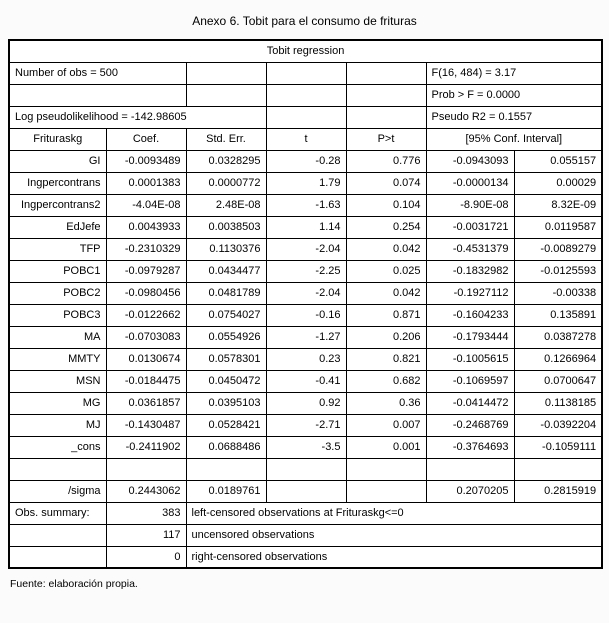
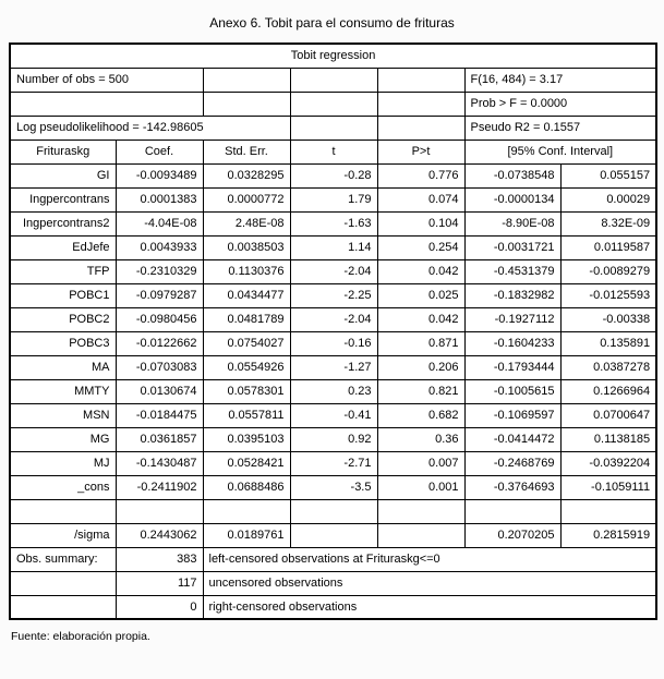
  Anexo 6. Tobit para el consumo de frituras
  Tobit regression
  Number of obs = 500				F(16, 484) = 3.17
  				Prob > F = 0.0000
  Log pseudolikelihood = -142.98605			Pseudo R2 = 0.1557
  Frituraskg	Coef.	Std. Err.	t	P>t	[95% Conf. Interval]
- GI	-0.0093489	0.0328295	-0.28	0.776	-0.0943093	0.055157
+ GI	-0.0093489	0.0328295	-0.28	0.776	-0.0738548	0.055157
  Ingpercontrans	0.0001383	0.0000772	1.79	0.074	-0.0000134	0.00029
  Ingpercontrans2	-4.04E-08	2.48E-08	-1.63	0.104	-8.90E-08	8.32E-09
  EdJefe	0.0043933	0.0038503	1.14	0.254	-0.0031721	0.0119587
  TFP	-0.2310329	0.1130376	-2.04	0.042	-0.4531379	-0.0089279
  POBC1	-0.0979287	0.0434477	-2.25	0.025	-0.1832982	-0.0125593
  POBC2	-0.0980456	0.0481789	-2.04	0.042	-0.1927112	-0.00338
  POBC3	-0.0122662	0.0754027	-0.16	0.871	-0.1604233	0.135891
  MA	-0.0703083	0.0554926	-1.27	0.206	-0.1793444	0.0387278
  MMTY	0.0130674	0.0578301	0.23	0.821	-0.1005615	0.1266964
- MSN	-0.0184475	0.0450472	-0.41	0.682	-0.1069597	0.0700647
+ MSN	-0.0184475	0.0557811	-0.41	0.682	-0.1069597	0.0700647
  MG	0.0361857	0.0395103	0.92	0.36	-0.0414472	0.1138185
  MJ	-0.1430487	0.0528421	-2.71	0.007	-0.2468769	-0.0392204
  _cons	-0.2411902	0.0688486	-3.5	0.001	-0.3764693	-0.1059111
  /sigma	0.2443062	0.0189761			0.2070205	0.2815919
  Obs. summary:	383	left-censored observations at Frituraskg<=0
  	117	uncensored observations
  	0	right-censored observations
  Fuente: elaboración propia.
